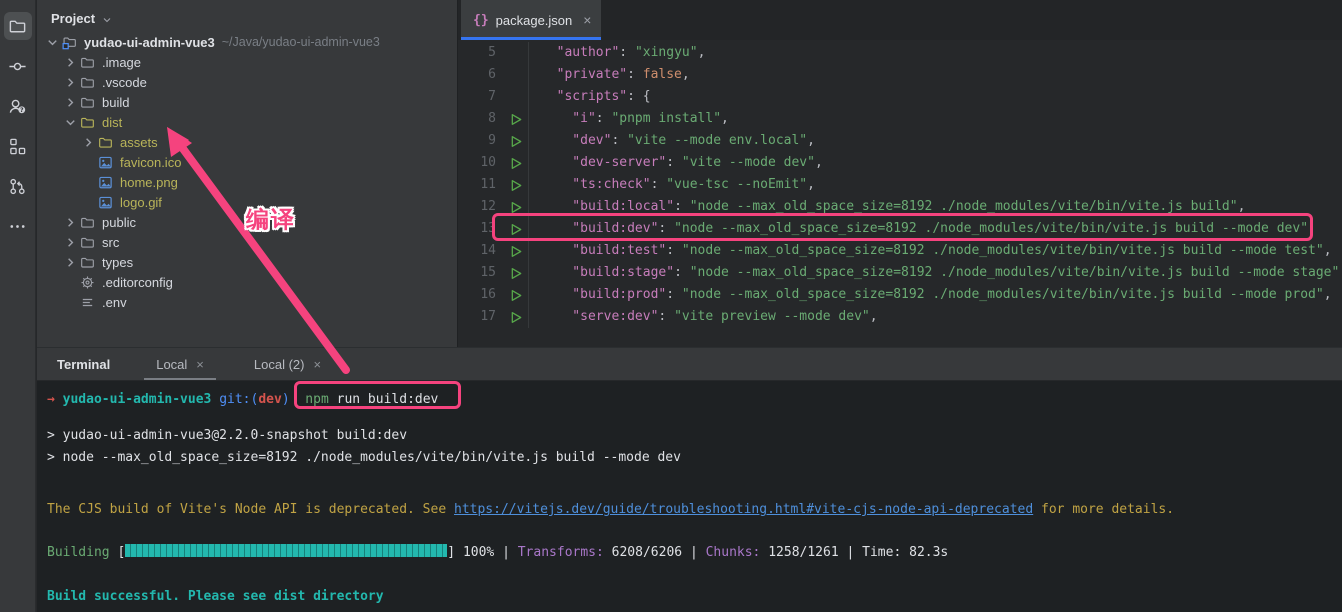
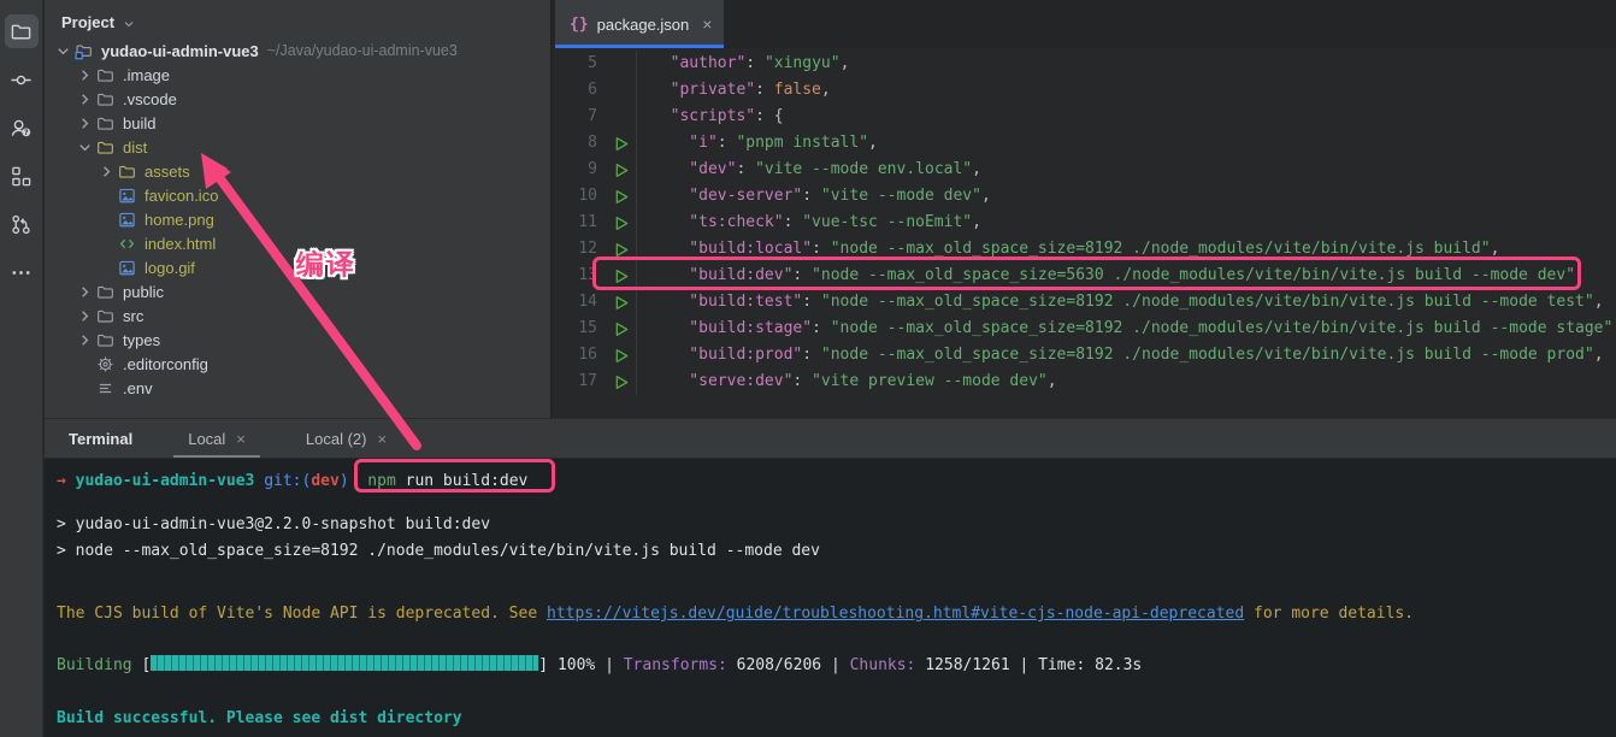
  Project
  yudao-ui-admin-vue3
  ~/Java/yudao-ui-admin-vue3
  .image
  .vscode
  build
  dist
  assets
  favicon.ico
  home.png
+ index.html
  logo.gif
  public
  src
  types
  .editorconfig
  .env
  {}
  package.json
  ×
  5
  "author": "xingyu",
  6
  "private": false,
  7
  "scripts": {
  8
  "i": "pnpm install",
  9
  "dev": "vite --mode env.local",
  10
  "dev-server": "vite --mode dev",
  11
  "ts:check": "vue-tsc --noEmit",
  12
  "build:local": "node --max_old_space_size=8192 ./node_modules/vite/bin/vite.js build",
  13
- "build:dev": "node --max_old_space_size=8192 ./node_modules/vite/bin/vite.js build --mode dev",
+ "build:dev": "node --max_old_space_size=5630 ./node_modules/vite/bin/vite.js build --mode dev",
  14
  "build:test": "node --max_old_space_size=8192 ./node_modules/vite/bin/vite.js build --mode test",
  15
  "build:stage": "node --max_old_space_size=8192 ./node_modules/vite/bin/vite.js build --mode stage"
  16
  "build:prod": "node --max_old_space_size=8192 ./node_modules/vite/bin/vite.js build --mode prod",
  17
  "serve:dev": "vite preview --mode dev",
  Terminal
  Local
  ×
  Local (2)
  ×
  → yudao-ui-admin-vue3 git:(dev) npm run build:dev
  > yudao-ui-admin-vue3@2.2.0-snapshot build:dev
  > node --max_old_space_size=8192 ./node_modules/vite/bin/vite.js build --mode dev
  The CJS build of Vite's Node API is deprecated. See https://vitejs.dev/guide/troubleshooting.html#vite-cjs-node-api-deprecated for more details.
  Building [ ] 100% | Transforms: 6208/6206 | Chunks: 1258/1261 | Time: 82.3s
  Build successful. Please see dist directory
  编译
